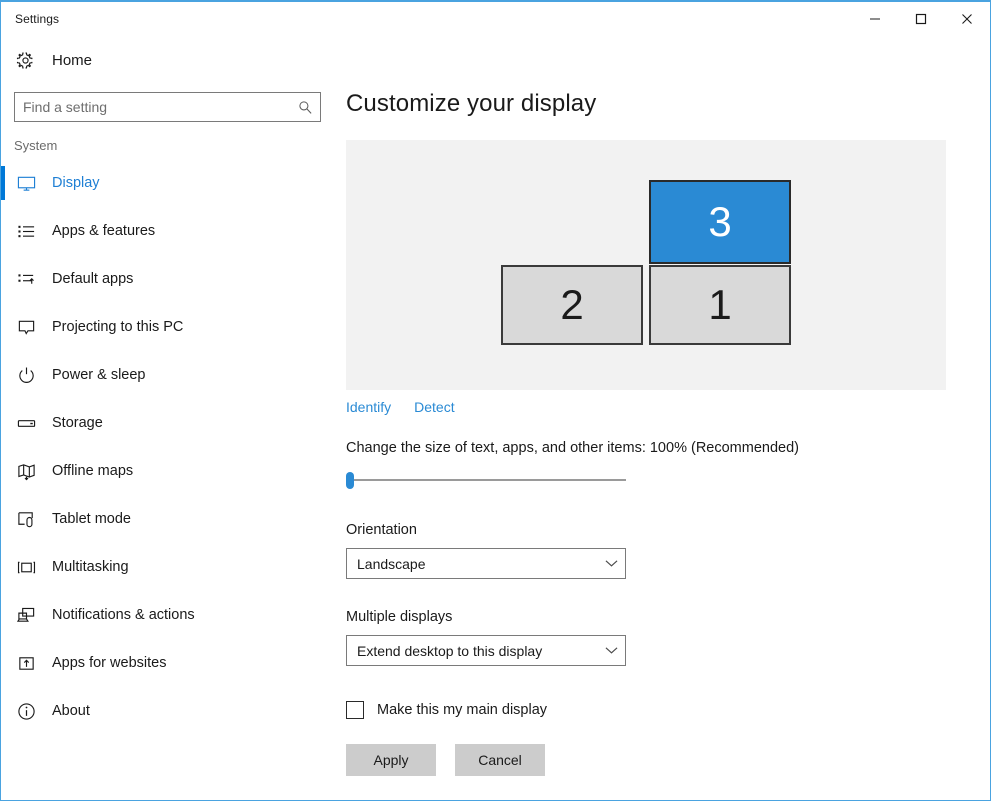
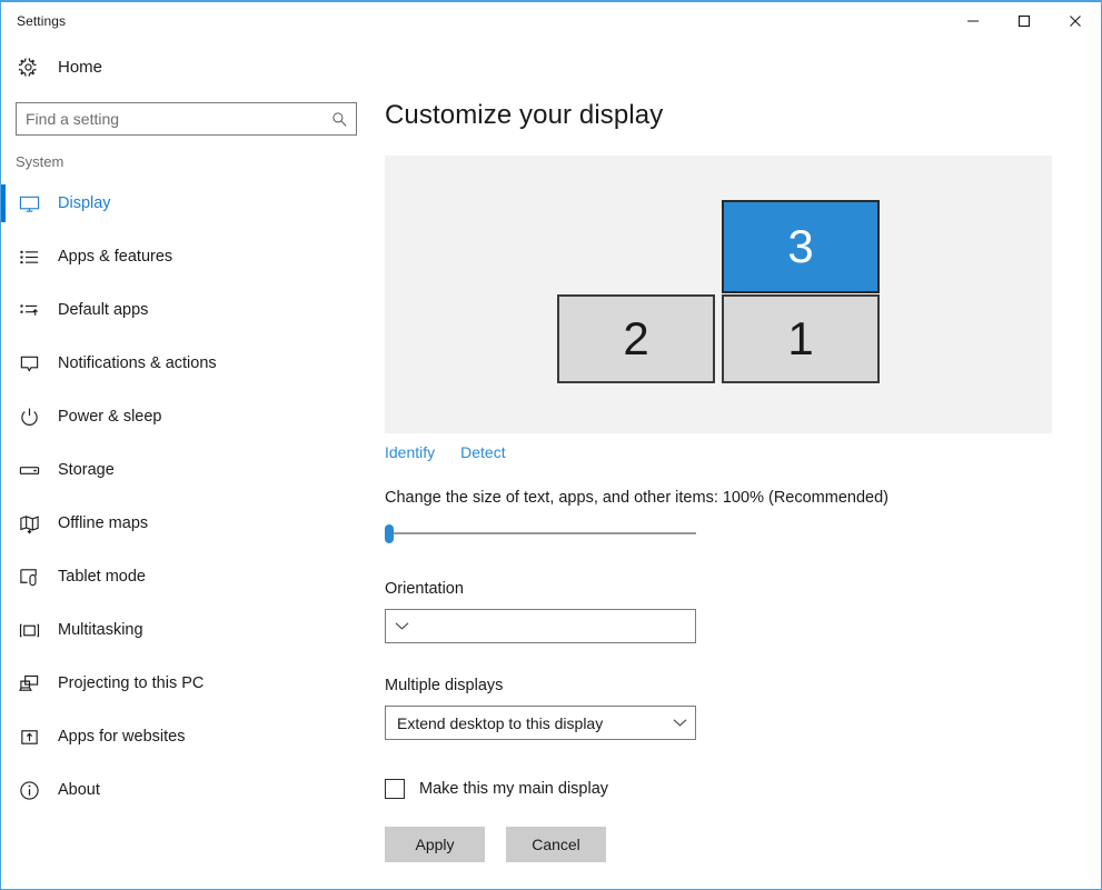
  Settings
  Home
  Find a setting
  System
  Display
  Apps & features
  Default apps
- Projecting to this PC
+ Notifications & actions
  Power & sleep
  Storage
  Offline maps
  Tablet mode
  Multitasking
- Notifications & actions
+ Projecting to this PC
  Apps for websites
  About
  Customize your display
  3
  2
  1
  Identify
  Detect
  Change the size of text, apps, and other items: 100% (Recommended)
  Orientation
- Landscape
  Multiple displays
  Extend desktop to this display
  Make this my main display
  Apply
  Cancel
